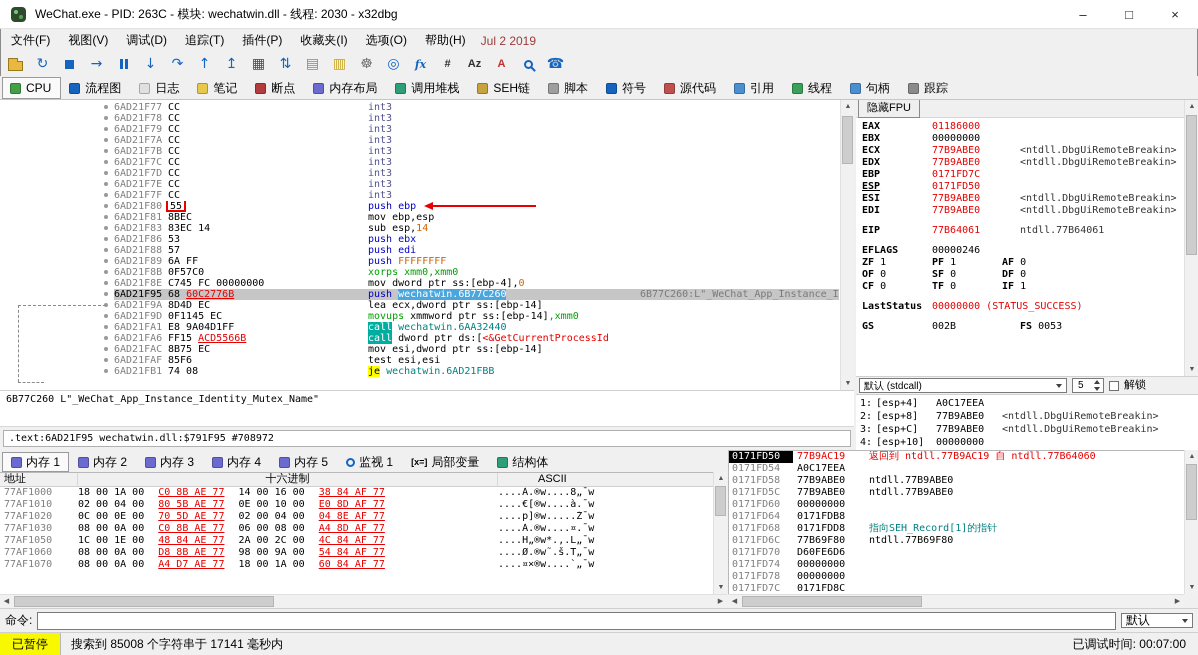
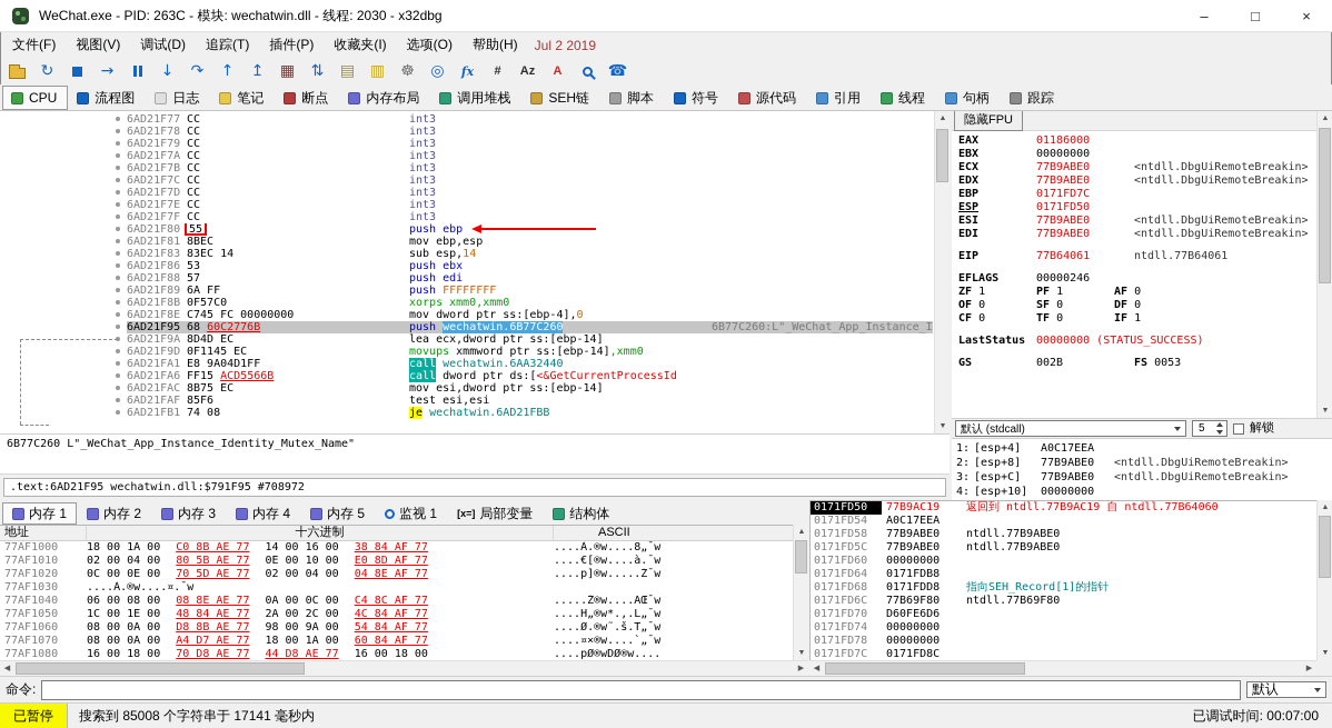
  WeChat.exe - PID: 263C - 模块: wechatwin.dll - 线程: 2030 - x32dbg
  –
  □
  ×
  文件(F)
  视图(V)
  调试(D)
  追踪(T)
  插件(P)
  收藏夹(I)
  选项(O)
  帮助(H)
  Jul 2 2019
  ↻
  →
  ↓
  ↷
  ↑
  ↥
  ▦
  ⇅
  ▤
  ▥
  ☸
  ◎
  fx
  #
  Az
  A
  ☎
  CPU
  流程图
  日志
  笔记
  断点
  内存布局
  调用堆栈
  SEH链
  脚本
  符号
  源代码
  引用
  线程
  句柄
  跟踪
  6AD21F77
  CC
  int3
  6AD21F78
  CC
  int3
  6AD21F79
  CC
  int3
  6AD21F7A
  CC
  int3
  6AD21F7B
  CC
  int3
  6AD21F7C
  CC
  int3
  6AD21F7D
  CC
  int3
  6AD21F7E
  CC
  int3
  6AD21F7F
  CC
  int3
  6AD21F80
  55
  push ebp
  6AD21F81
  8BEC
  mov ebp,esp
  6AD21F83
  83EC 14
  sub esp,14
  6AD21F86
  53
  push ebx
  6AD21F88
  57
  push edi
  6AD21F89
  6A FF
  push FFFFFFFF
  6AD21F8B
  0F57C0
  xorps xmm0,xmm0
  6AD21F8E
  C745 FC 00000000
  mov dword ptr ss:[ebp-4],0
  6AD21F95
  68 60C2776B
  push wechatwin.6B77C260
  6AD21F9A
  8D4D EC
  lea ecx,dword ptr ss:[ebp-14]
  6AD21F9D
  0F1145 EC
  movups xmmword ptr ss:[ebp-14],xmm0
  6AD21FA1
  E8 9A04D1FF
  call wechatwin.6AA32440
  6AD21FA6
  FF15 ACD5566B
  call dword ptr ds:[<&GetCurrentProcessId
  6AD21FAC
  8B75 EC
  mov esi,dword ptr ss:[ebp-14]
  6AD21FAF
  85F6
  test esi,esi
  6AD21FB1
  74 08
  je wechatwin.6AD21FBB
  隐藏FPU
  EAX 01186000
  EBX 00000000
  ECX 77B9ABE0 <ntdll.DbgUiRemoteBreakin>
  EDX 77B9ABE0 <ntdll.DbgUiRemoteBreakin>
  EBP 0171FD7C
  ESP 0171FD50
  ESI 77B9ABE0 <ntdll.DbgUiRemoteBreakin>
  EDI 77B9ABE0 <ntdll.DbgUiRemoteBreakin>
  EIP 77B64061 ntdll.77B64061
  EFLAGS 00000246
  ZF 1 PF 1 AF 0
  OF 0 SF 0 DF 0
  CF 0 TF 0 IF 1
  LastStatus 00000000 (STATUS_SUCCESS)
  GS 002B FS 0053
  默认 (stdcall)
  5
  解锁
  1: [esp+4] A0C17EEA
  2: [esp+8] 77B9ABE0 <ntdll.DbgUiRemoteBreakin>
  3: [esp+C] 77B9ABE0 <ntdll.DbgUiRemoteBreakin>
  4: [esp+10] 00000000
  6B77C260 L"_WeChat_App_Instance_Identity_Mutex_Name"
  .text:6AD21F95 wechatwin.dll:$791F95 #708972
  内存 1
  内存 2
  内存 3
  内存 4
  内存 5
  监视 1
  [x=]
  局部变量
  结构体
  地址
  十六进制
  ASCII
  77AF1000
  18 00 1A 00 C0 8B AE 77 14 00 16 00 38 84 AF 77
  ....À.®w....8„¯w
  77AF1010
  02 00 04 00 80 5B AE 77 0E 00 10 00 E0 8D AF 77
  ....€[®w....à.¯w
  77AF1020
  0C 00 0E 00 70 5D AE 77 02 00 04 00 04 8E AF 77
  ....p]®w.....Ž¯w
  77AF1030
- 08 00 0A 00 C0 8B AE 77 06 00 08 00 A4 8D AF 77
  ....À.®w....¤.¯w
+ 77AF1040
+ 06 00 08 00 08 8E AE 77 0A 00 0C 00 C4 8C AF 77
+ .....Ž®w....ÄŒ¯w
  77AF1050
  1C 00 1E 00 48 84 AE 77 2A 00 2C 00 4C 84 AF 77
  ....H„®w*.,.L„¯w
  77AF1060
  08 00 0A 00 D8 8B AE 77 98 00 9A 00 54 84 AF 77
  ....Ø.®w˜.š.T„¯w
  77AF1070
  08 00 0A 00 A4 D7 AE 77 18 00 1A 00 60 84 AF 77
  ....¤×®w....`„¯w
+ 77AF1080
+ 16 00 18 00 70 D8 AE 77 44 D8 AE 77 16 00 18 00
+ ....pØ®wDØ®w....
  0171FD50
  77B9AC19
  返回到 ntdll.77B9AC19 自 ntdll.77B64060
  0171FD54
  A0C17EEA
  0171FD58
  77B9ABE0
  ntdll.77B9ABE0
  0171FD5C
  77B9ABE0
  ntdll.77B9ABE0
  0171FD60
  00000000
  0171FD64
  0171FDB8
  0171FD68
  0171FDD8
  指向SEH_Record[1]的指针
  0171FD6C
  77B69F80
  ntdll.77B69F80
  0171FD70
  D60FE6D6
  0171FD74
  00000000
  0171FD78
  00000000
  0171FD7C
  0171FD8C
  命令:
  默认
  已暂停
  搜索到 85008 个字符串于 17141 毫秒内
  已调试时间: 00:07:00
